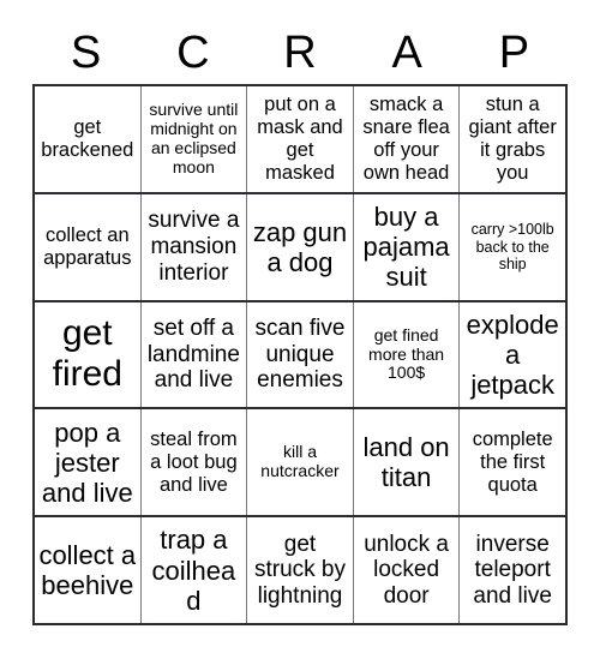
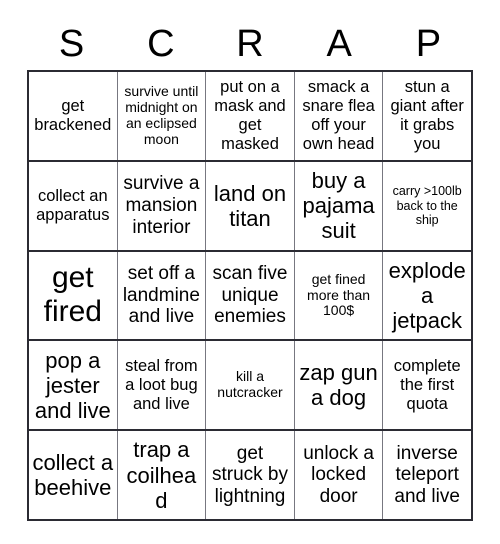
  S
  C
  R
  A
  P
  get brackened
  survive until midnight on an eclipsed moon
  put on a mask and get masked
  smack a snare flea off your own head
  stun a giant after it grabs you
  collect an apparatus
  survive a mansion interior
- zap gun a dog
+ land on titan
  buy a pajama suit
  carry >100lb back to the ship
  get fired
  set off a landmine and live
  scan five unique enemies
  get fined more than 100$
  explode a jetpack
  pop a jester and live
  steal from a loot bug and live
  kill a nutcracker
- land on titan
+ zap gun a dog
  complete the first quota
  collect a beehive
  trap a coilhead
  get struck by lightning
  unlock a locked door
  inverse teleport and live
